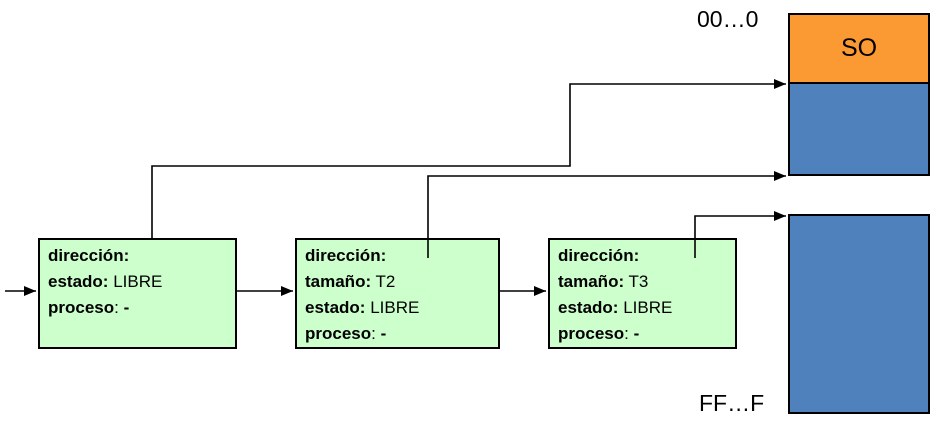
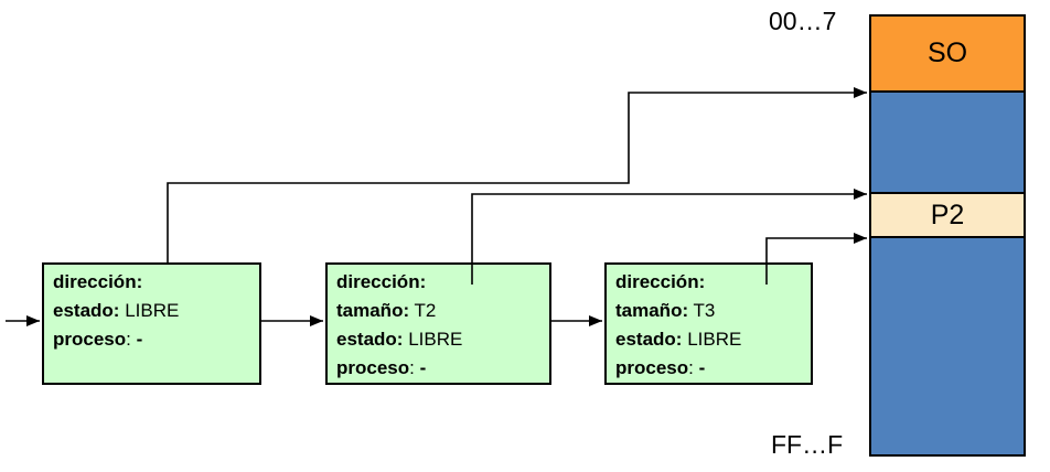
- 00…0
+ 00…7
  FF…F
  SO
+ P2
  dirección:
  estado: LIBRE
  proceso: -
  dirección:
  tamaño: T2
  estado: LIBRE
  proceso: -
  dirección:
  tamaño: T3
  estado: LIBRE
  proceso: -
